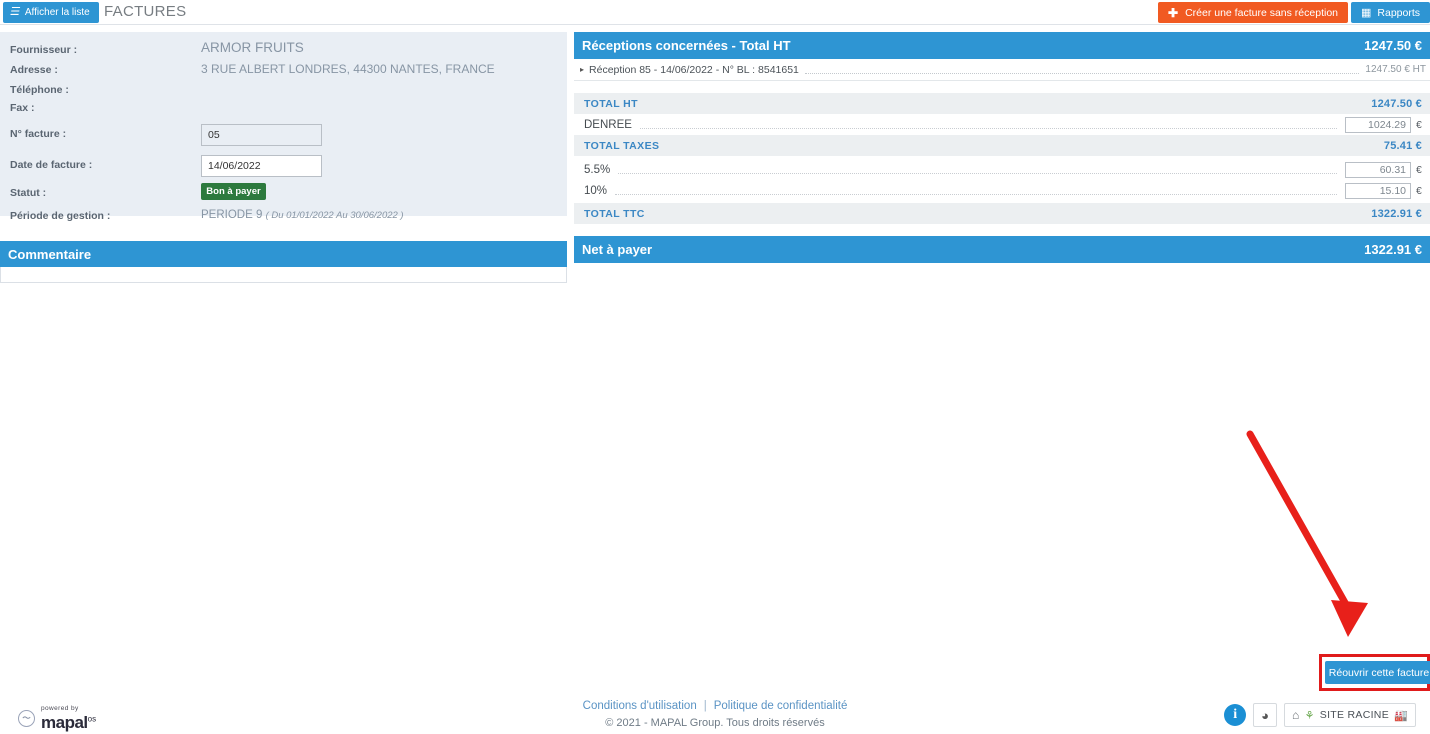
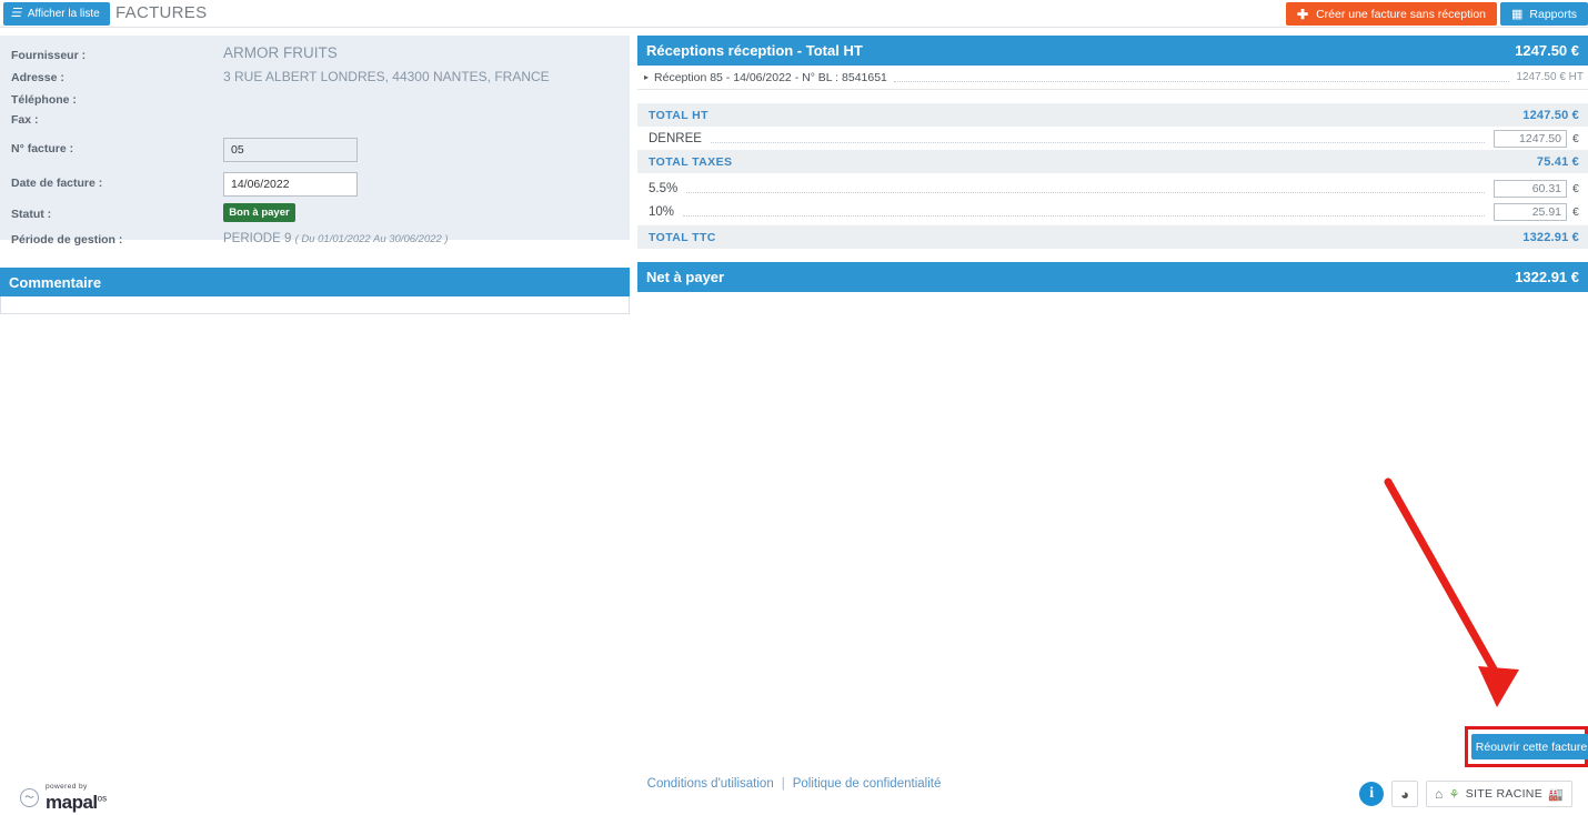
  Afficher la liste
  FACTURES
  ✚
  Créer une facture sans réception
  ▦
  Rapports
  Fournisseur :
  ARMOR FRUITS
  Adresse :
  3 RUE ALBERT LONDRES, 44300 NANTES, FRANCE
  Téléphone :
  Fax :
  N° facture :
  05
  Date de facture :
  14/06/2022
  Statut :
  Bon à payer
  Période de gestion :
  PERIODE 9 ( Du 01/01/2022 Au 30/06/2022 )
  Commentaire
- Réceptions concernées - Total HT
+ Réceptions réception - Total HT
  1247.50 €
  ▸
  Réception 85 - 14/06/2022 - N° BL : 8541651
  1247.50 € HT
  TOTAL HT
  1247.50 €
  DENREE
- 1024.29
+ 1247.50
  €
  TOTAL TAXES
  75.41 €
  5.5%
  60.31
  €
  10%
- 15.10
+ 25.91
  €
  TOTAL TTC
  1322.91 €
  Net à payer
  1322.91 €
  Réouvrir cette facture
  Conditions d'utilisation | Politique de confidentialité
- © 2021 - MAPAL Group. Tous droits réservés
  〜
  mapalos
  i
  ◕
  ⌂
  ⚘
  SITE RACINE
  🏭
